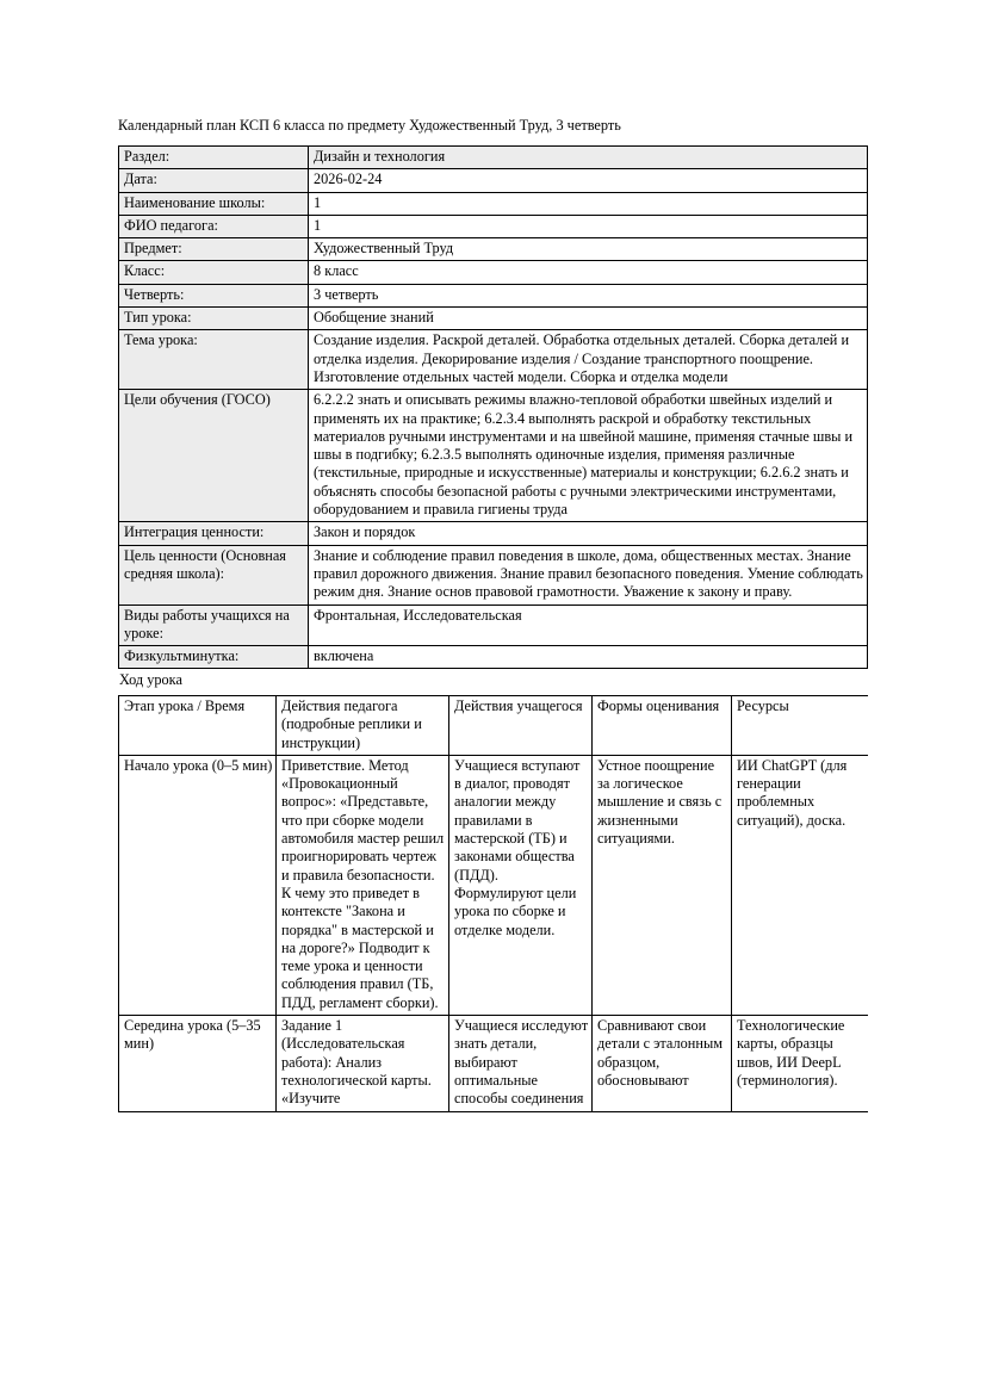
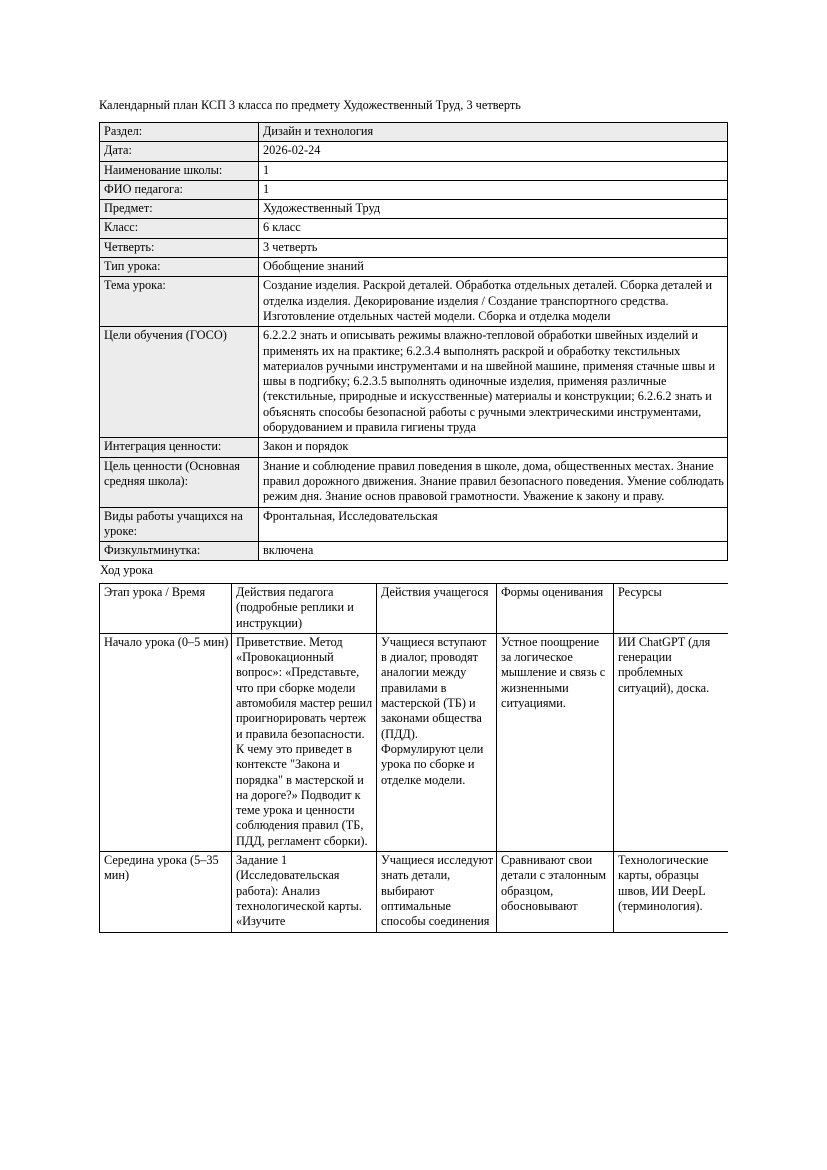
- Календарный план КСП 6 класса по предмету Художественный Труд, 3 четверть
+ Календарный план КСП 3 класса по предмету Художественный Труд, 3 четверть
  Раздел:	Дизайн и технология
  Дата:	2026-02-24
  Наименование школы:	1
  ФИО педагога:	1
  Предмет:	Художественный Труд
- Класс:	8 класс
+ Класс:	6 класс
  Четверть:	3 четверть
  Тип урока:	Обобщение знаний
- Тема урока:	Создание изделия. Раскрой деталей. Обработка отдельных деталей. Сборка деталей и отделка изделия. Декорирование изделия / Создание транспортного поощрение. Изготовление отдельных частей модели. Сборка и отделка модели
+ Тема урока:	Создание изделия. Раскрой деталей. Обработка отдельных деталей. Сборка деталей и отделка изделия. Декорирование изделия / Создание транспортного средства. Изготовление отдельных частей модели. Сборка и отделка модели
  Цели обучения (ГОСО)	6.2.2.2 знать и описывать режимы влажно-тепловой обработки швейных изделий и применять их на практике; 6.2.3.4 выполнять раскрой и обработку текстильных материалов ручными инструментами и на швейной машине, применяя стачные швы и швы в подгибку; 6.2.3.5 выполнять одиночные изделия, применяя различные (текстильные, природные и искусственные) материалы и конструкции; 6.2.6.2 знать и объяснять способы безопасной работы с ручными электрическими инструментами, оборудованием и правила гигиены труда
  Интеграция ценности:	Закон и порядок
  Цель ценности (Основная средняя школа):	Знание и соблюдение правил поведения в школе, дома, общественных местах. Знание правил дорожного движения. Знание правил безопасного поведения. Умение соблюдать режим дня. Знание основ правовой грамотности. Уважение к закону и праву.
  Виды работы учащихся на уроке:	Фронтальная, Исследовательская
  Физкультминутка:	включена
  Ход урока
  Этап урока / Время	Действия педагога (подробные реплики и инструкции)	Действия учащегося	Формы оценивания	Ресурсы
  Начало урока (0–5 мин)	Приветствие. Метод «Провокационный вопрос»: «Представьте, что при сборке модели автомобиля мастер решил проигнорировать чертеж и правила безопасности. К чему это приведет в контексте "Закона и порядка" в мастерской и на дороге?» Подводит к теме урока и ценности соблюдения правил (ТБ, ПДД, регламент сборки).	Учащиеся вступают в диалог, проводят аналогии между правилами в мастерской (ТБ) и законами общества (ПДД). Формулируют цели урока по сборке и отделке модели.	Устное поощрение за логическое мышление и связь с жизненными ситуациями.	ИИ ChatGPT (для генерации проблемных ситуаций), доска.
  Середина урока (5–35 мин)	Задание 1 (Исследовательская работа): Анализ технологической карты. «Изучите	Учащиеся исследуют знать детали, выбирают оптимальные способы соединения	Сравнивают свои детали с эталонным образцом, обосновывают	Технологические карты, образцы швов, ИИ DeepL (терминология).
